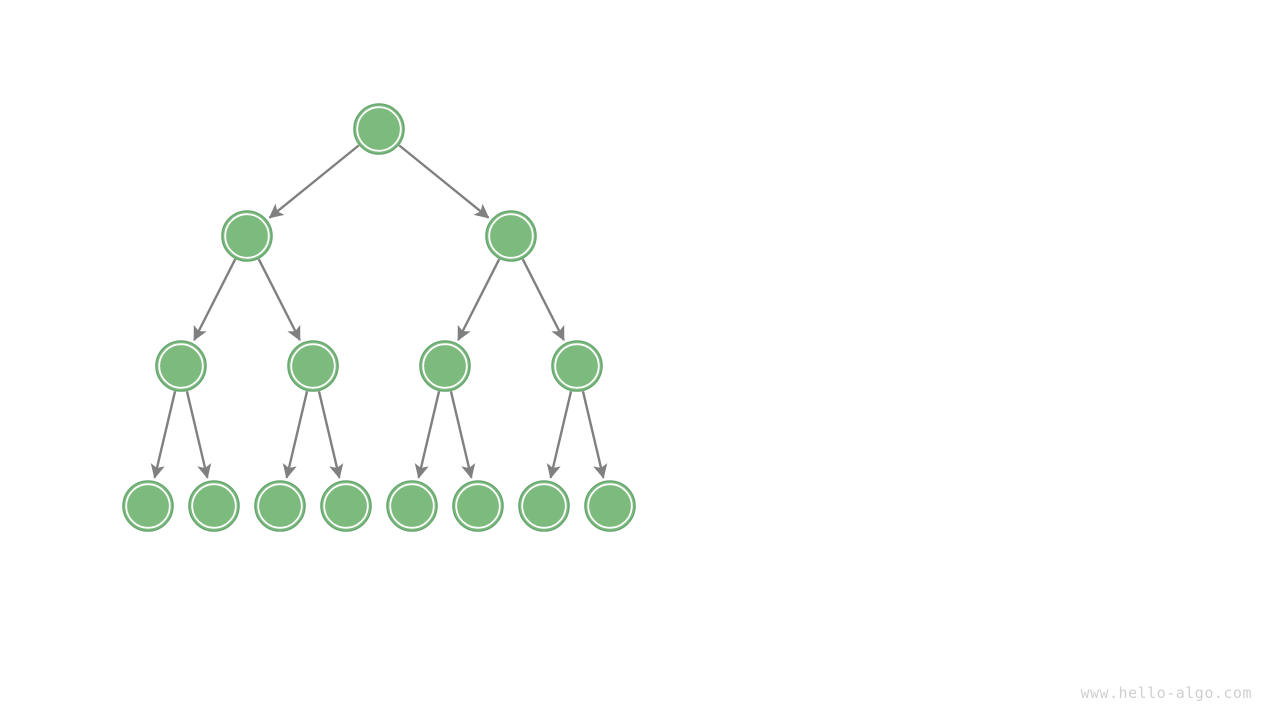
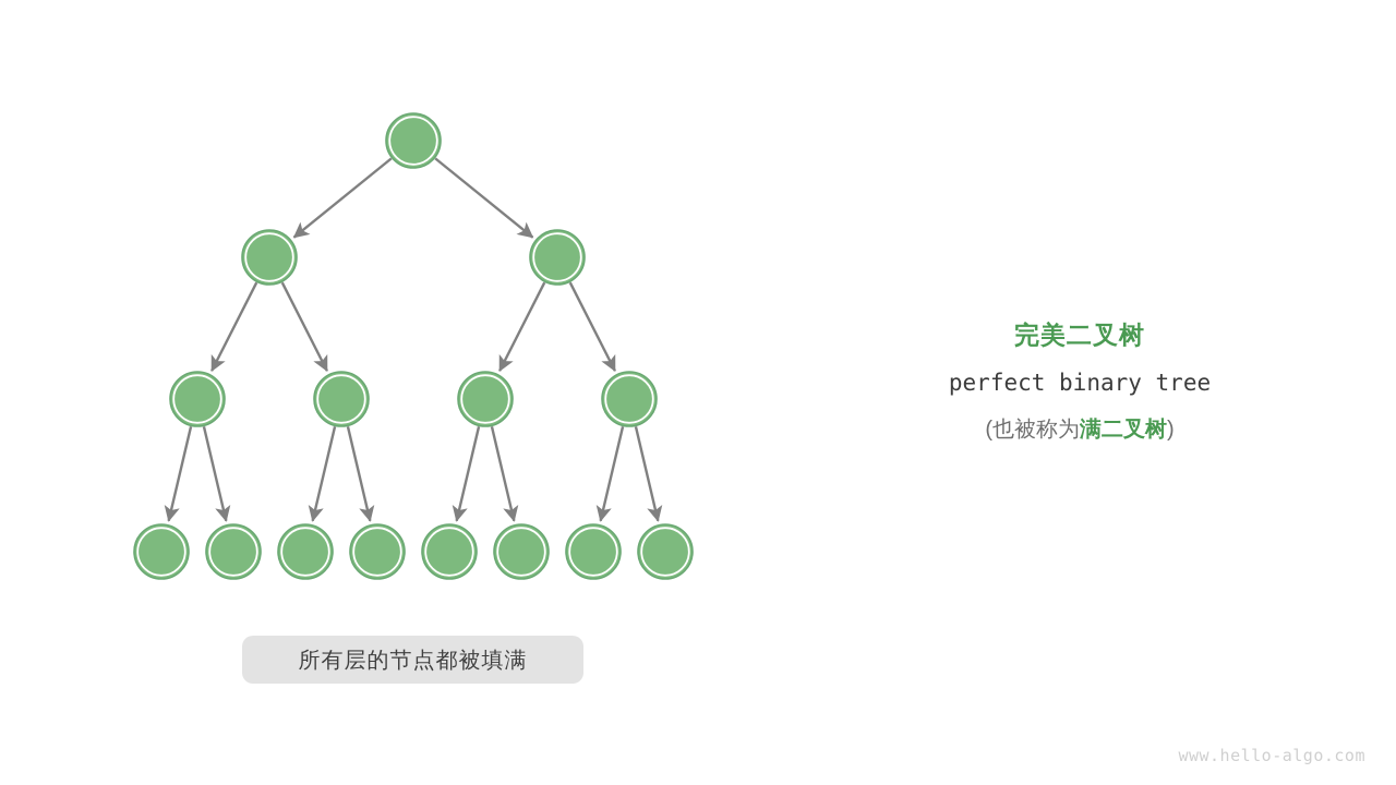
+ 所有层的节点都被填满
+ 完美二叉树
+ perfect binary tree
+ (也被称为满二叉树)
  www.hello-algo.com
